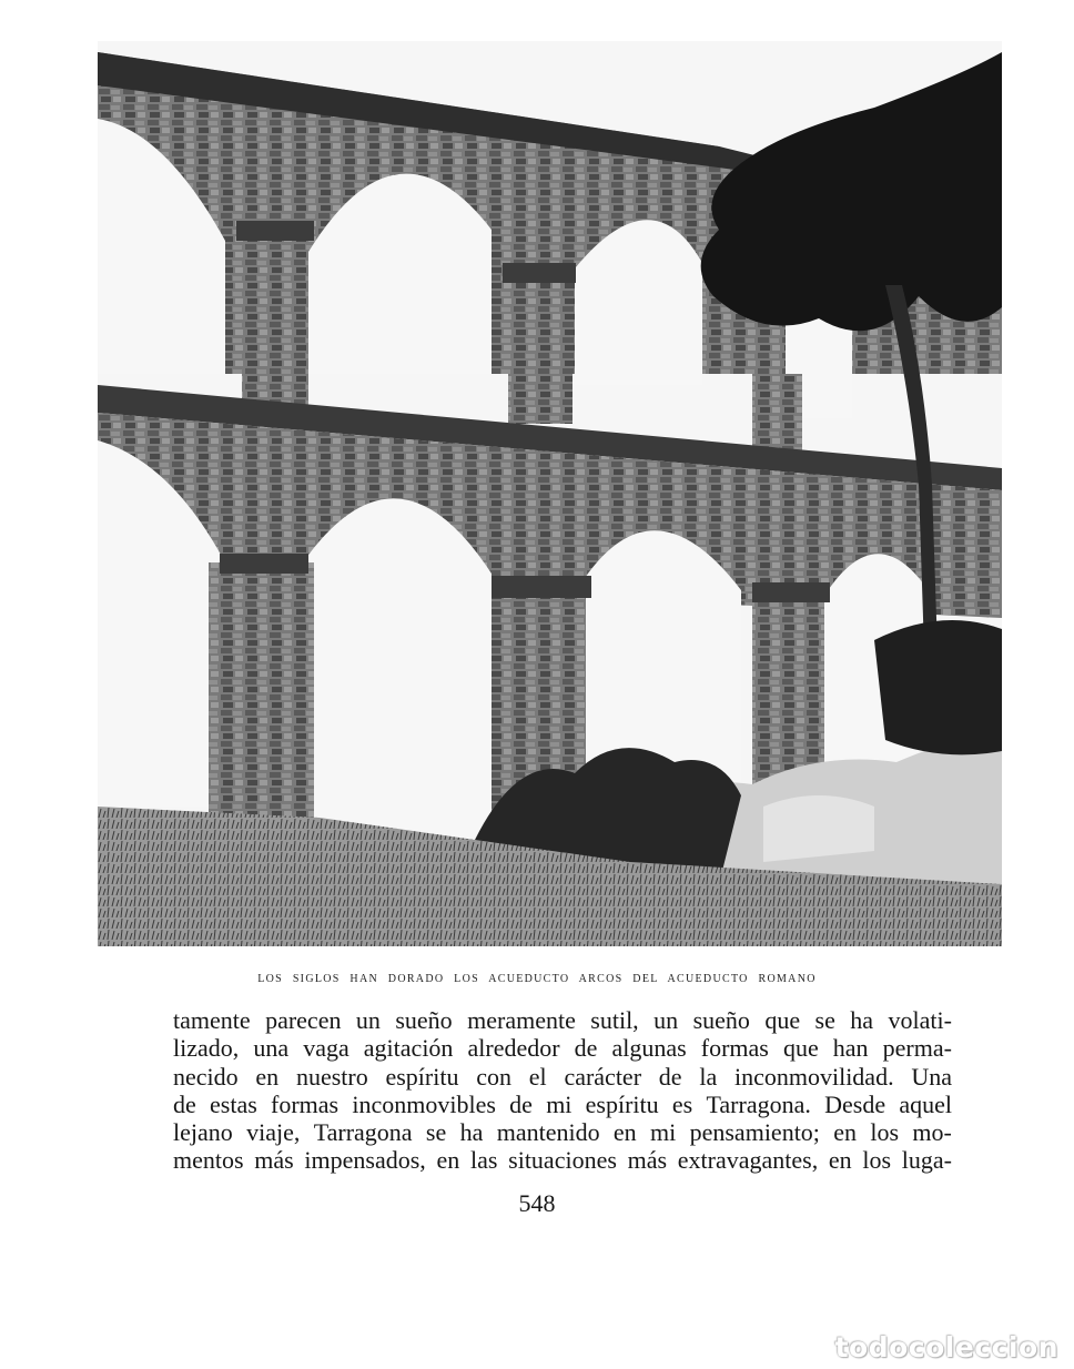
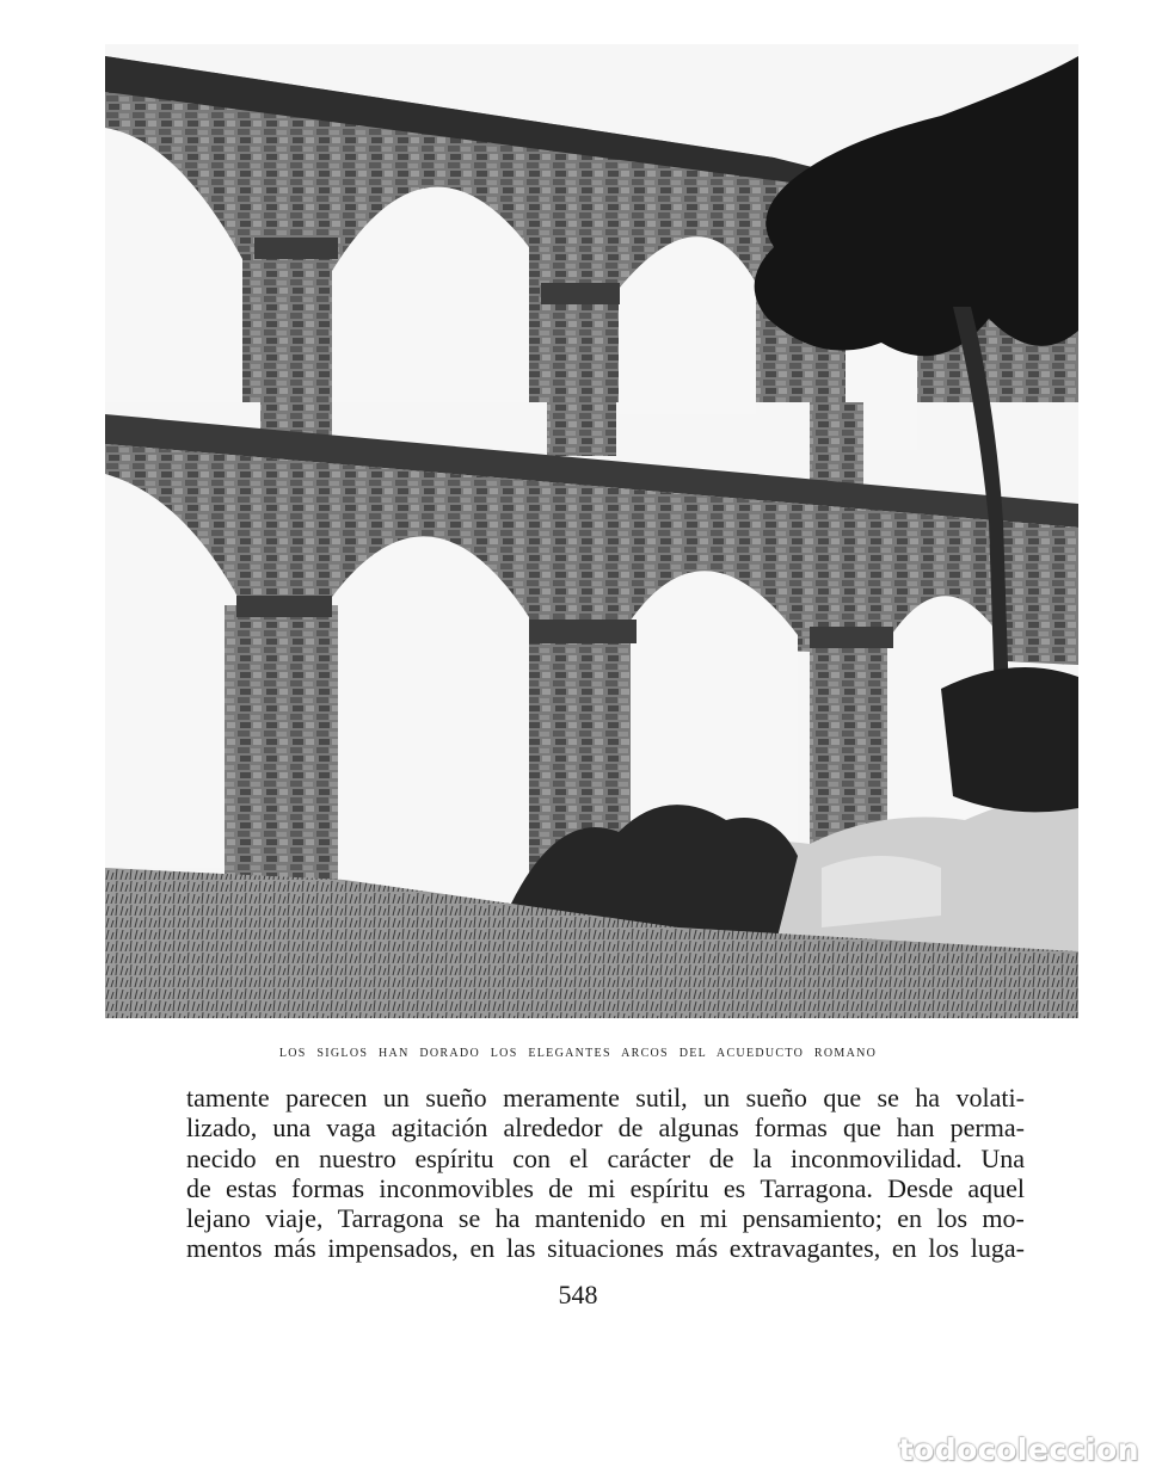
- LOS SIGLOS HAN DORADO LOS ACUEDUCTO ARCOS DEL ACUEDUCTO ROMANO
+ LOS SIGLOS HAN DORADO LOS ELEGANTES ARCOS DEL ACUEDUCTO ROMANO
  tamente
  parecen
  un
  sueño
  meramente
  sutil,
  un
  sueño
  que
  se
  ha
  volati-
  lizado,
  una
  vaga
  agitación
  alrededor
  de
  algunas
  formas
  que
  han
  perma-
  necido
  en
  nuestro
  espíritu
  con
  el
  carácter
  de
  la
  inconmovilidad.
  Una
  de
  estas
  formas
  inconmovibles
  de
  mi
  espíritu
  es
  Tarragona.
  Desde
  aquel
  lejano
  viaje,
  Tarragona
  se
  ha
  mantenido
  en
  mi
  pensamiento;
  en
  los
  mo-
  mentos
  más
  impensados,
  en
  las
  situaciones
  más
  extravagantes,
  en
  los
  luga-
  548
  todocoleccion
